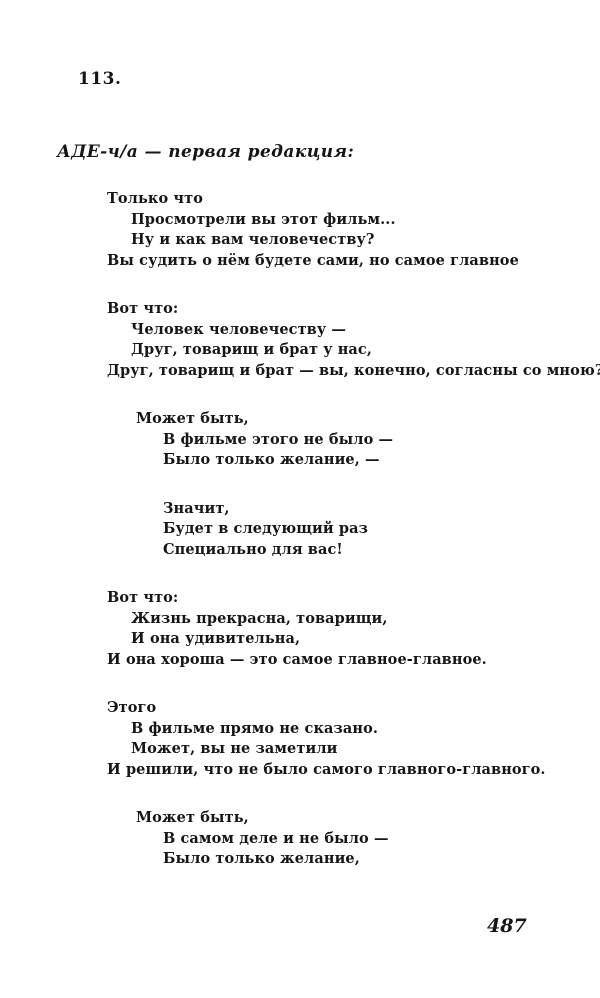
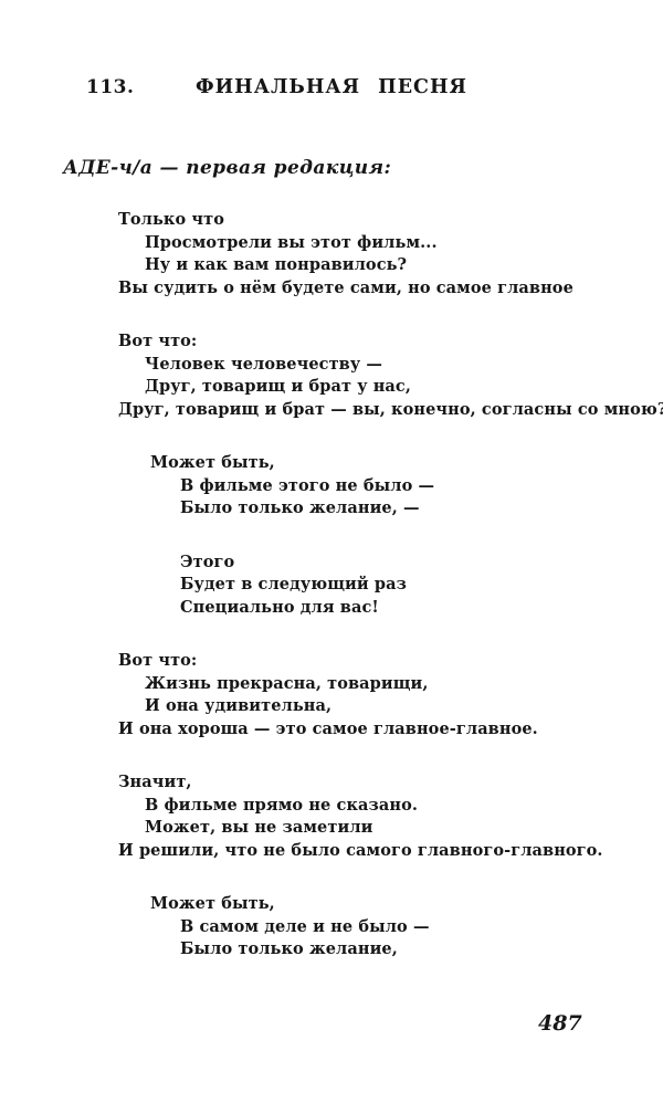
  113.
+ ФИНАЛЬНАЯ ПЕСНЯ
  АДЕ-ч/а — первая редакция:
  Только что
  Просмотрели вы этот фильм...
- Ну и как вам человечеству?
+ Ну и как вам понравилось?
  Вы судить о нём будете сами, но самое главное
  Вот что:
  Человек человечеству —
  Друг, товарищ и брат у нас,
  Друг, товарищ и брат — вы, конечно, согласны со мною?
  Может быть,
  В фильме этого не было —
  Было только желание, —
- Значит,
+ Этого
  Будет в следующий раз
  Специально для вас!
  Вот что:
  Жизнь прекрасна, товарищи,
  И она удивительна,
  И она хороша — это самое главное-главное.
- Этого
+ Значит,
  В фильме прямо не сказано.
  Может, вы не заметили
  И решили, что не было самого главного-главного.
  Может быть,
  В самом деле и не было —
  Было только желание,
  487
